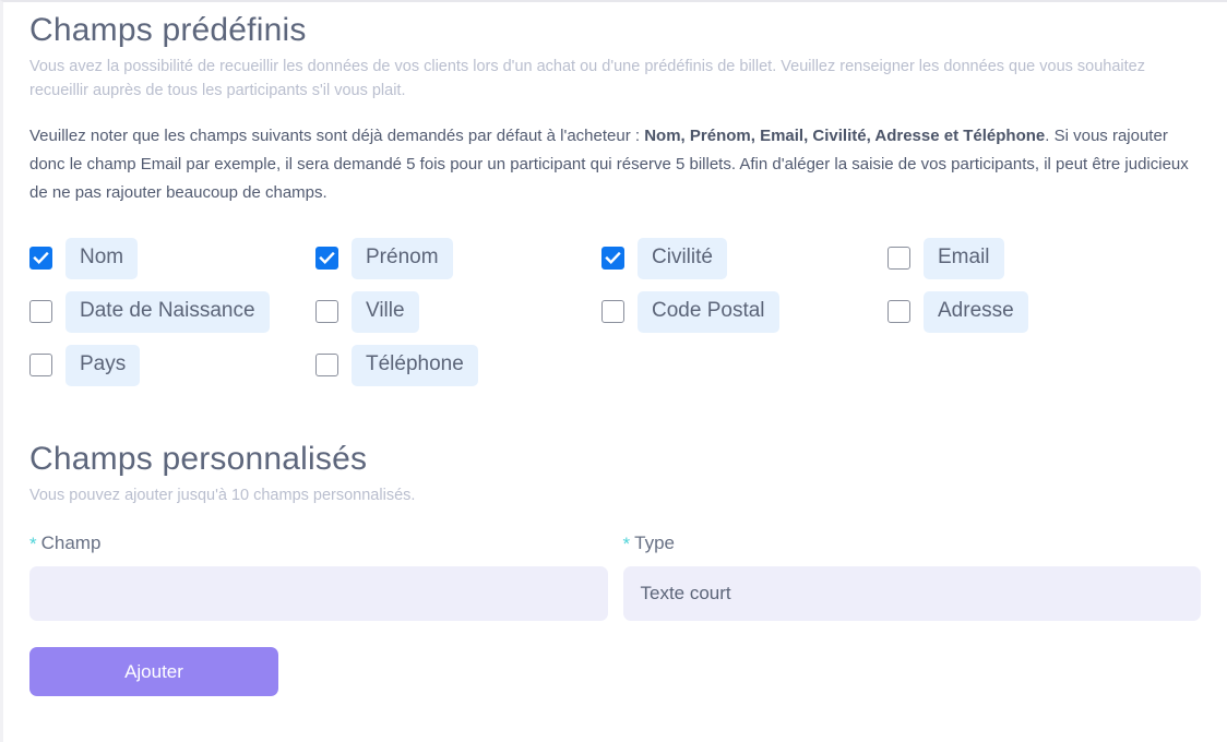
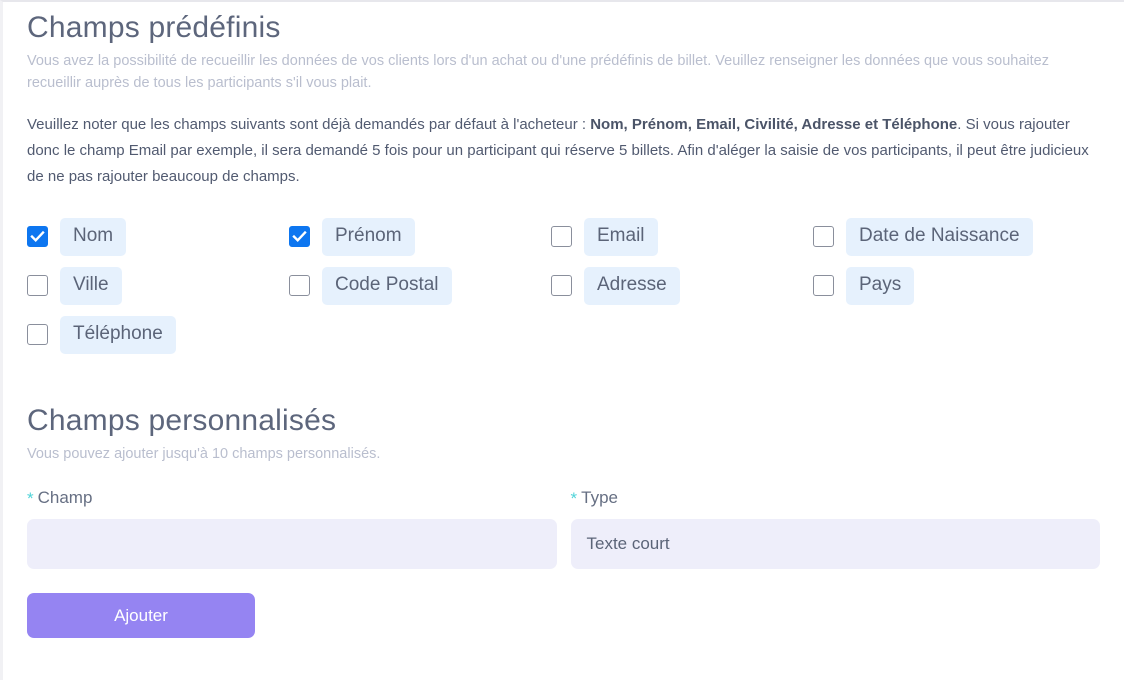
  Champs prédéfinis
  Vous avez la possibilité de recueillir les données de vos clients lors d'un achat ou d'une prédéfinis de billet. Veuillez renseigner les données que vous souhaitez recueillir auprès de tous les participants s'il vous plait.
  Veuillez noter que les champs suivants sont déjà demandés par défaut à l'acheteur : Nom, Prénom, Email, Civilité, Adresse et Téléphone. Si vous rajouter donc le champ Email par exemple, il sera demandé 5 fois pour un participant qui réserve 5 billets. Afin d'aléger la saisie de vos participants, il peut être judicieux de ne pas rajouter beaucoup de champs.
  Nom
  Prénom
- Civilité
  Email
  Date de Naissance
  Ville
  Code Postal
  Adresse
  Pays
  Téléphone
  Champs personnalisés
  Vous pouvez ajouter jusqu'à 10 champs personnalisés.
  * Champ
  * Type
  Texte court
  Ajouter
